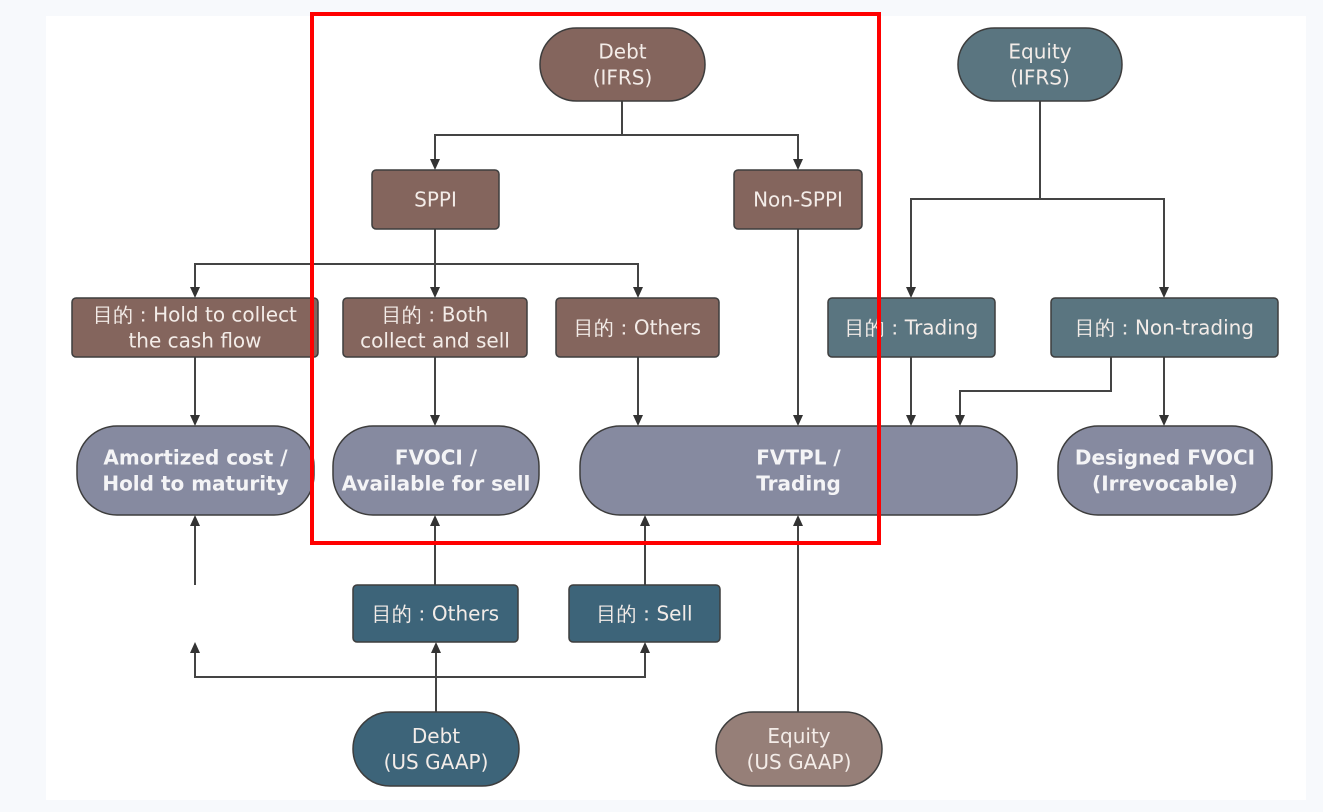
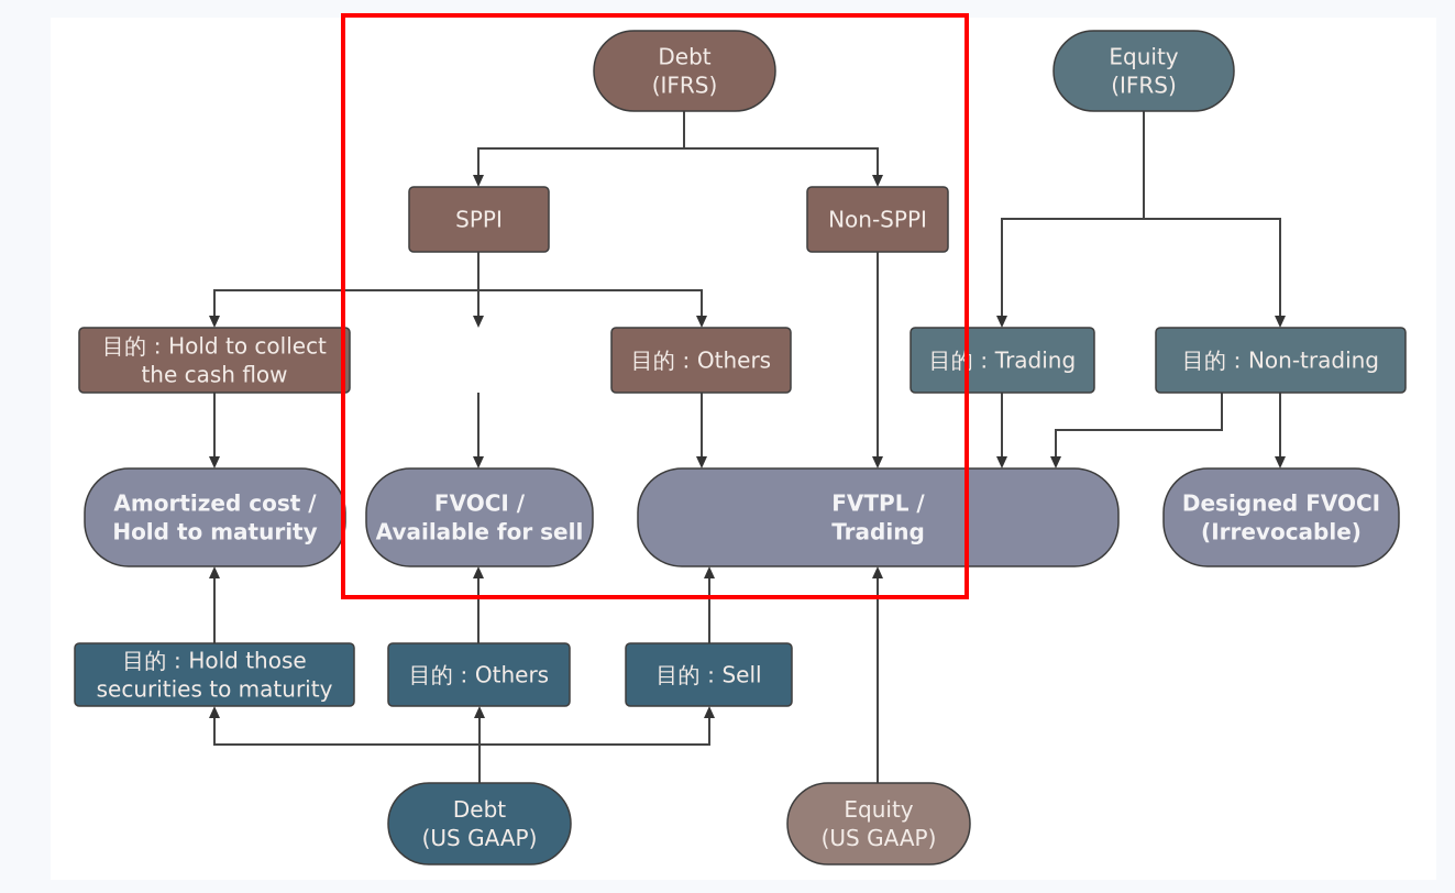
  Debt
  (IFRS)
  Equity
  (IFRS)
  SPPI
  Non-SPPI
  目的：Hold to collect
  the cash flow
- 目的：Both
- collect and sell
  目的：Others
  目的：Trading
  目的：Non-trading
  Amortized cost /
  Hold to maturity
  FVOCI /
  Available for sell
  FVTPL /
  Trading
  Designed FVOCI
  (Irrevocable)
+ 目的：Hold those
+ securities to maturity
  目的：Others
  目的：Sell
  Debt
  (US GAAP)
  Equity
  (US GAAP)
